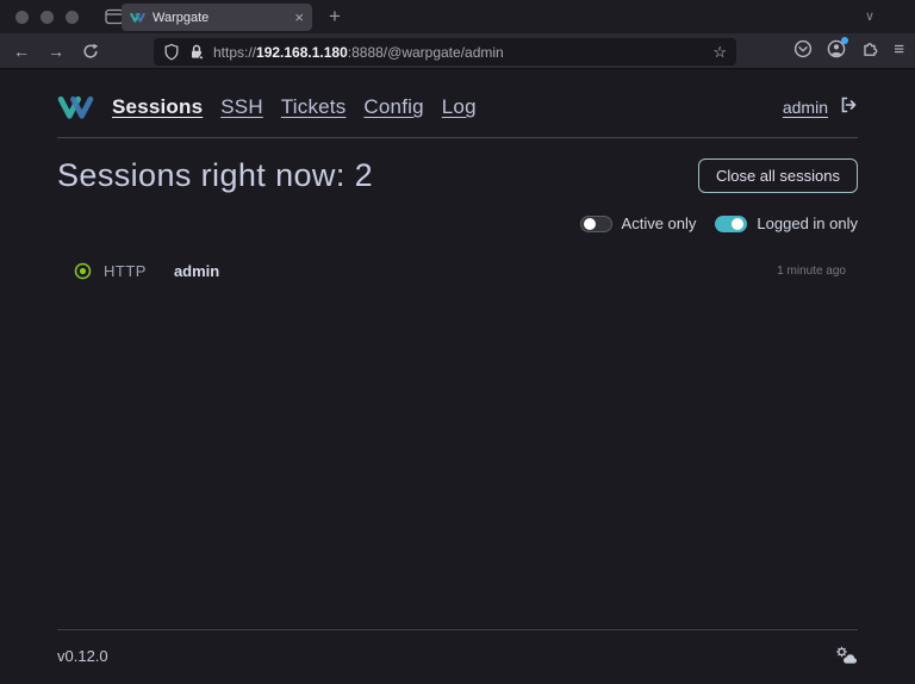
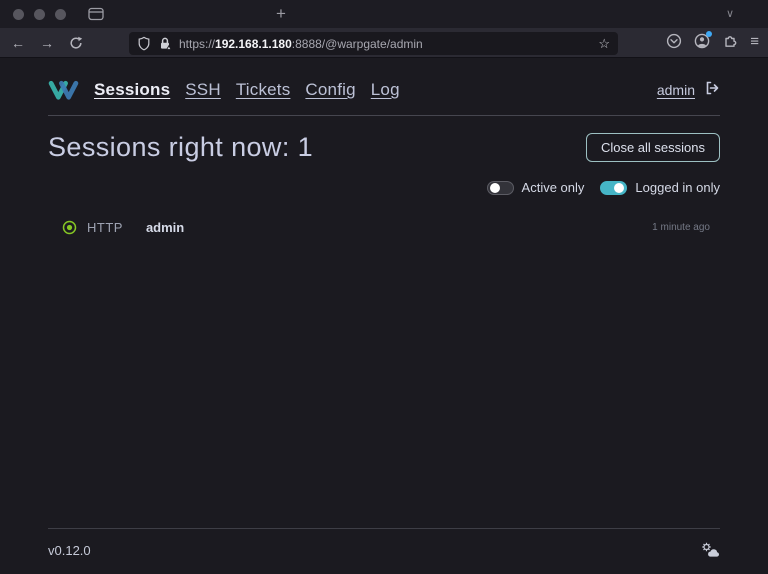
- Warpgate
- ×
  +
  ∨
  ←
  →
  https://192.168.1.180:8888/@warpgate/admin
  ☆
  ≡
  Sessions
  SSH
  Tickets
  Config
  Log
  admin
- Sessions right now: 2
+ Sessions right now: 1
  Close all sessions
  Active only
  Logged in only
  HTTP
  admin
  1 minute ago
  v0.12.0
